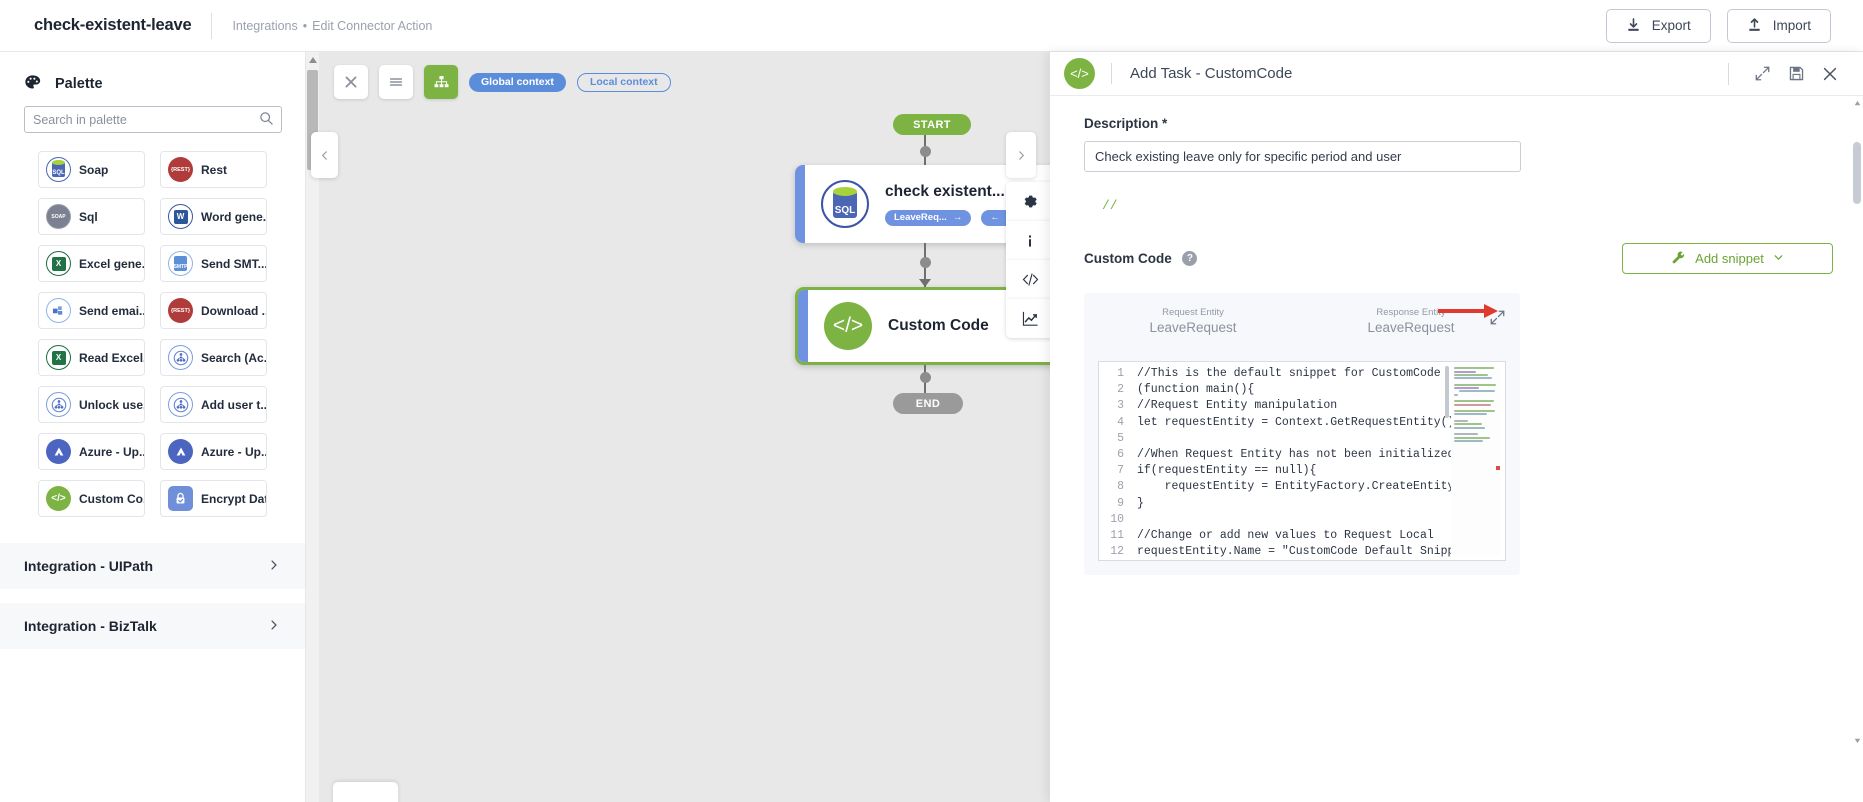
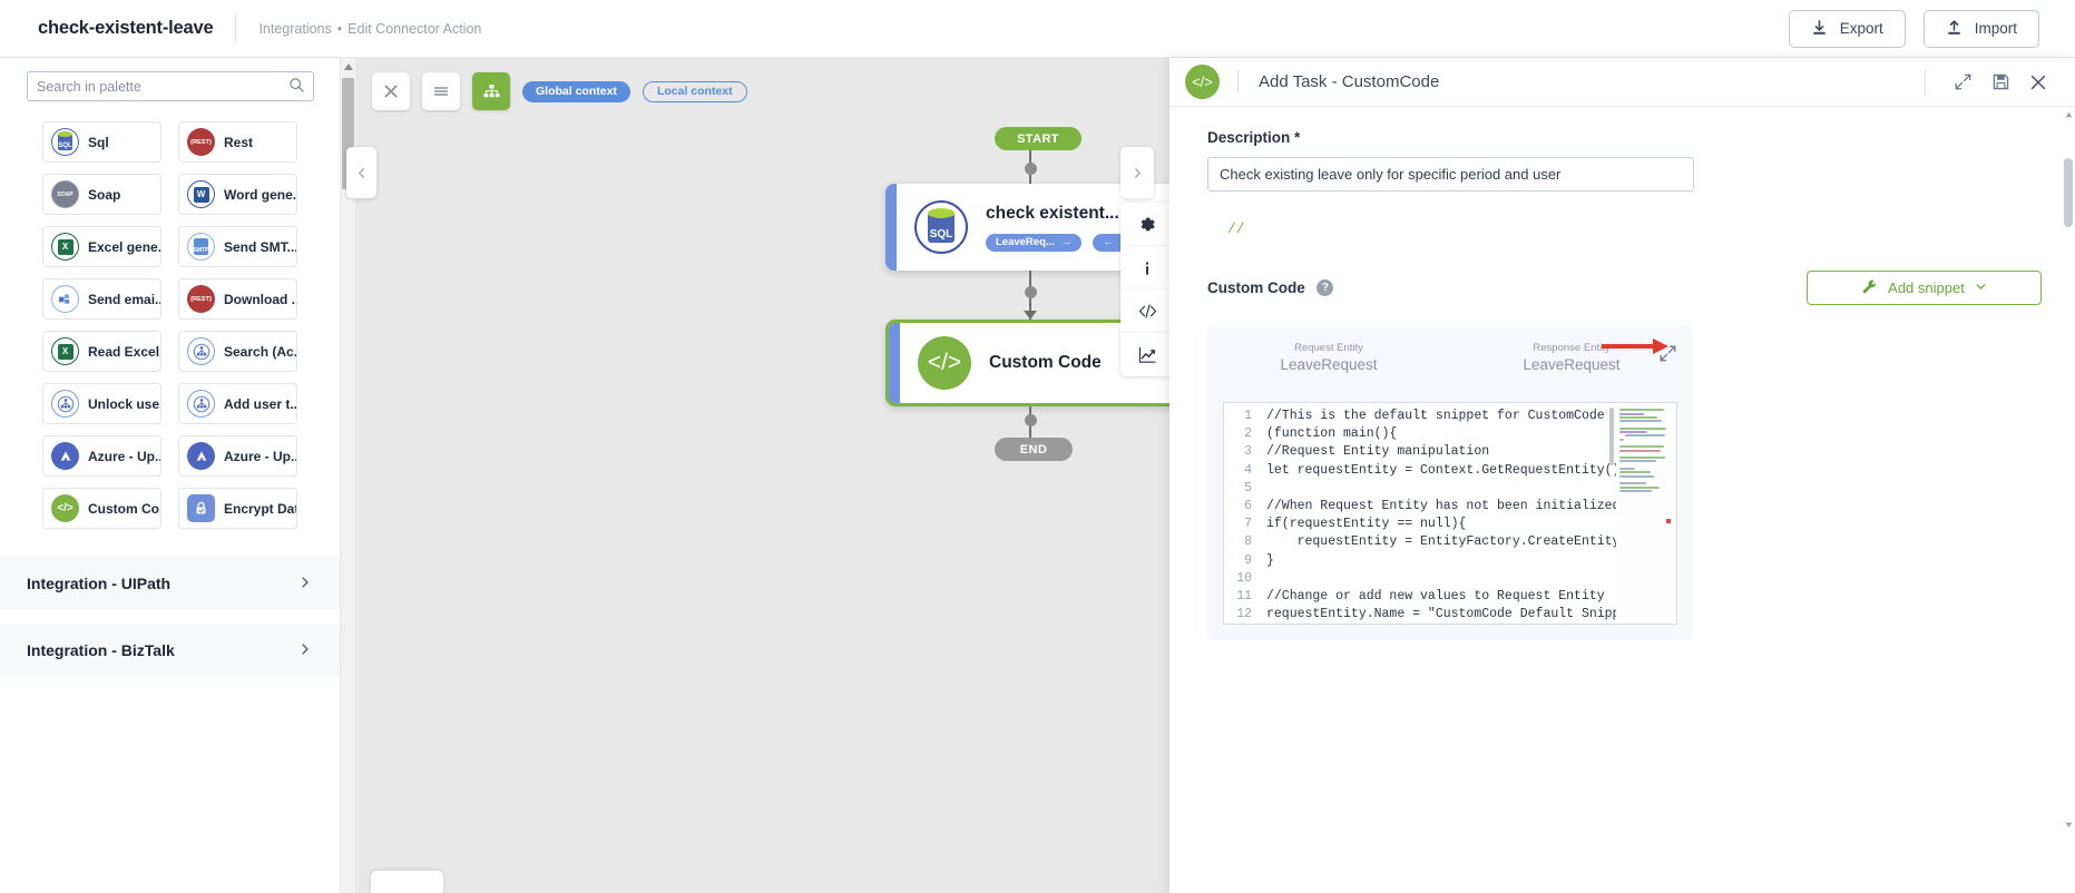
  check-existent-leave
  Integrations • Edit Connector Action
  Export
  Import
- Palette
  Search in palette
- Soap
+ Sql
  Rest
- Sql
+ Soap
  W
  Word gene.
  X
  Excel gene.
  Send SMT..
  Send emai.
  Download .
  X
  Read Excel
  Search (Ac.
  Unlock use
  Add user t..
  Azure - Up.
  Azure - Up.
  </>
  Custom Co
  Encrypt Da
  Integration - UIPath
  Integration - BizTalk
  Global context
  Local context
  START
  SQL
  check existent...
  LeaveReq...
  →
  ←
  </>
  Custom Code
  END
  </>
  Add Task - CustomCode
  Description *
  Check existing leave only for specific period and user
  //
  Custom Code ?
  Add snippet
  Request Entity
  LeaveRequest
  Response Enti
  LeaveRequest
  1
  //This is the default snippet for CustomCode
  2
  (function main(){
  3
  //Request Entity manipulation
  4
  let requestEntity = Context.GetRequestEntity(
  5
  6
  //When Request Entity has not been initialize
  7
  if(requestEntity == null){
  8
  requestEntity = EntityFactory.CreateEntit
  9
  }
  10
  11
- //Change or add new values to Request Local
+ //Change or add new values to Request Entity
  12
  requestEntity.Name = "CustomCode Default Snip
